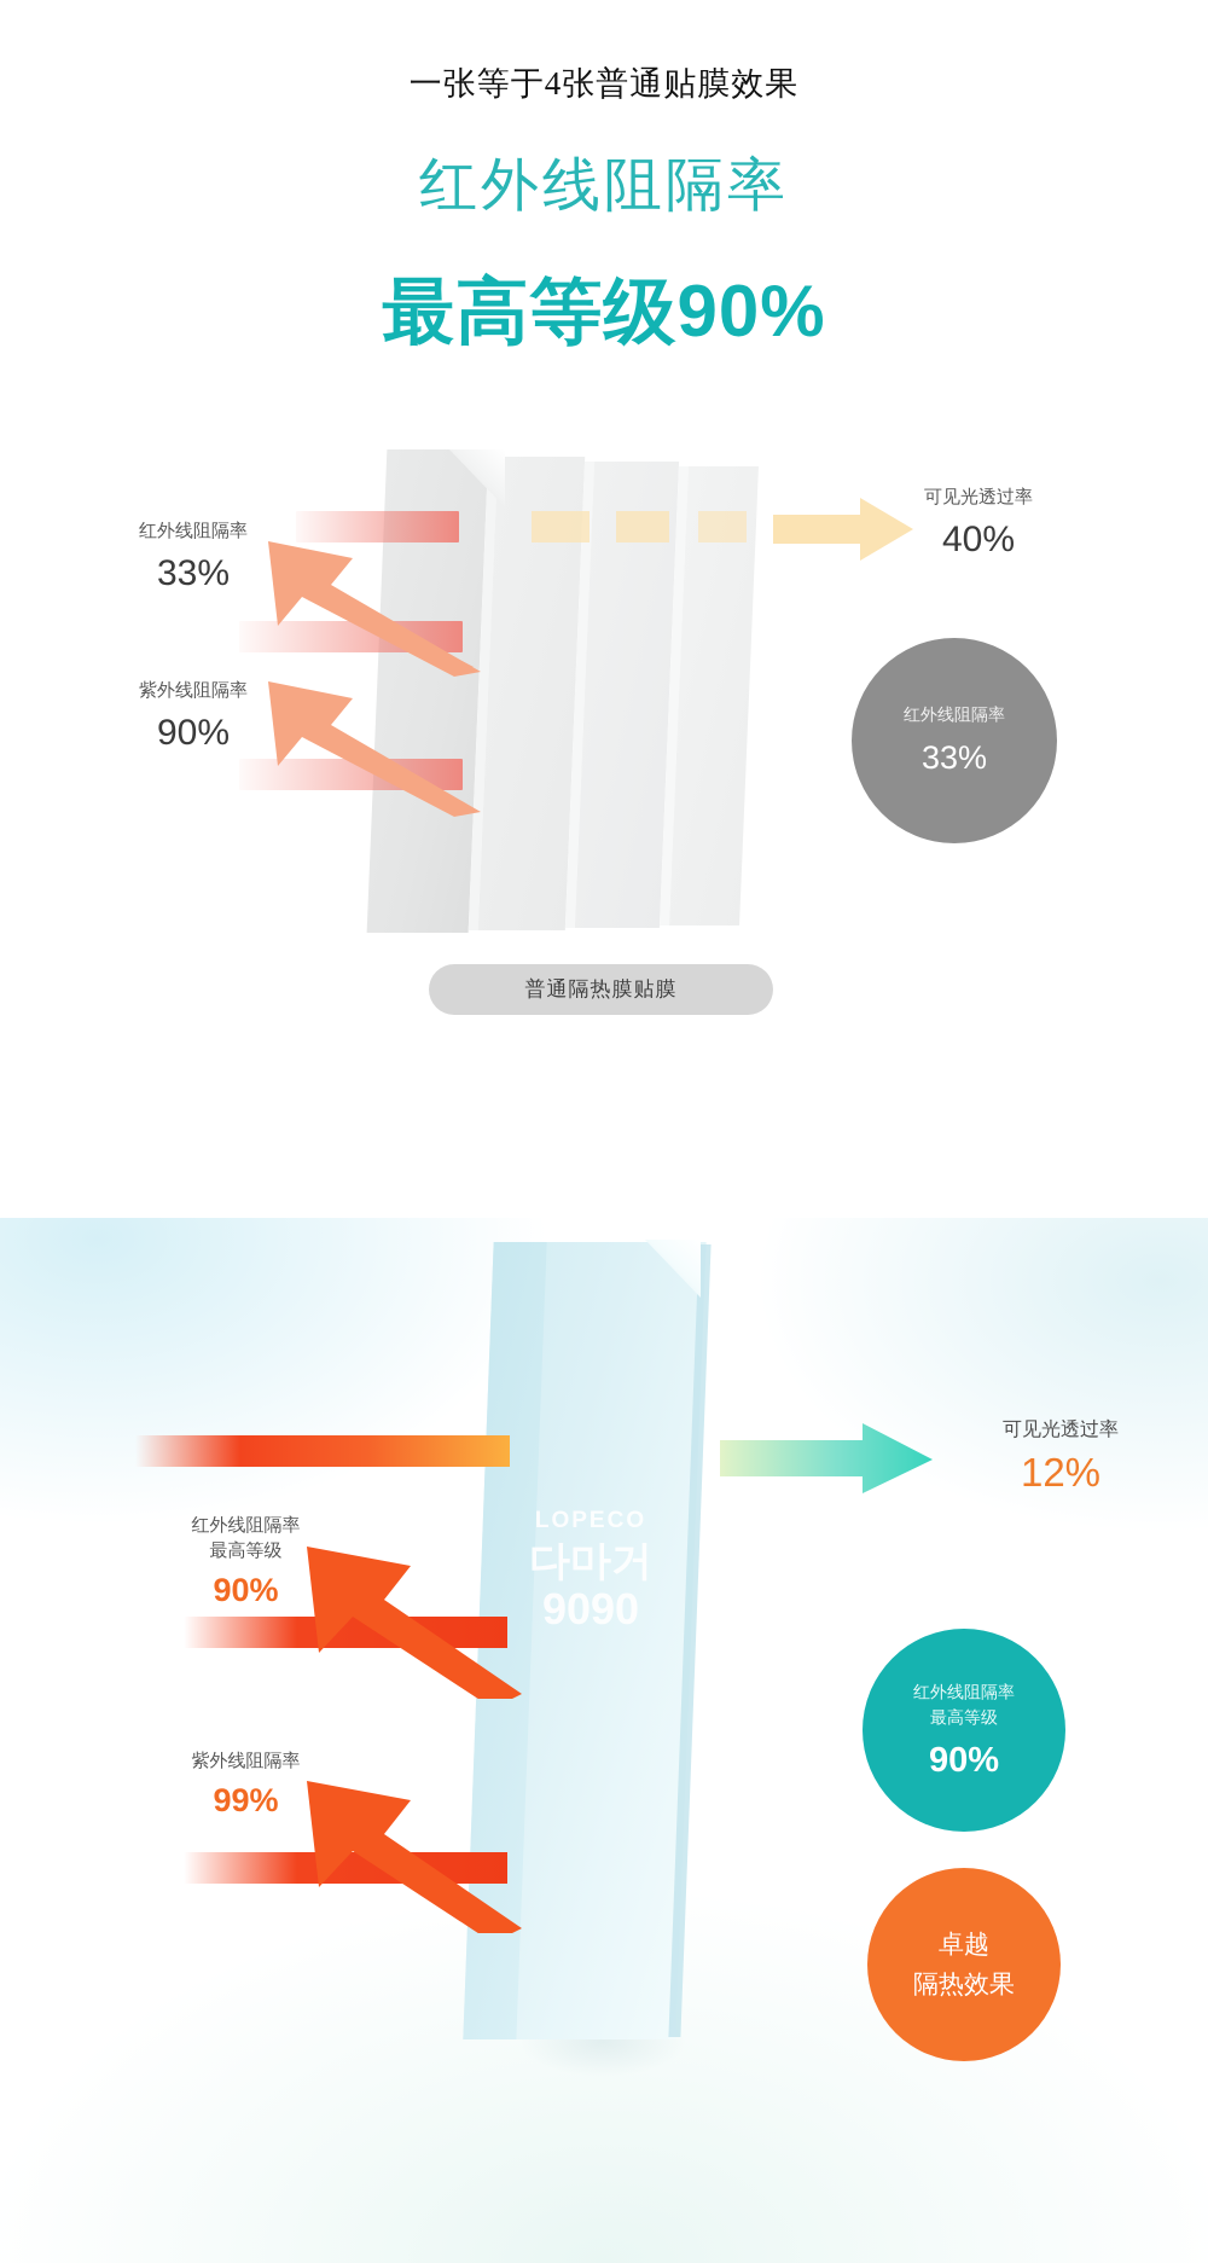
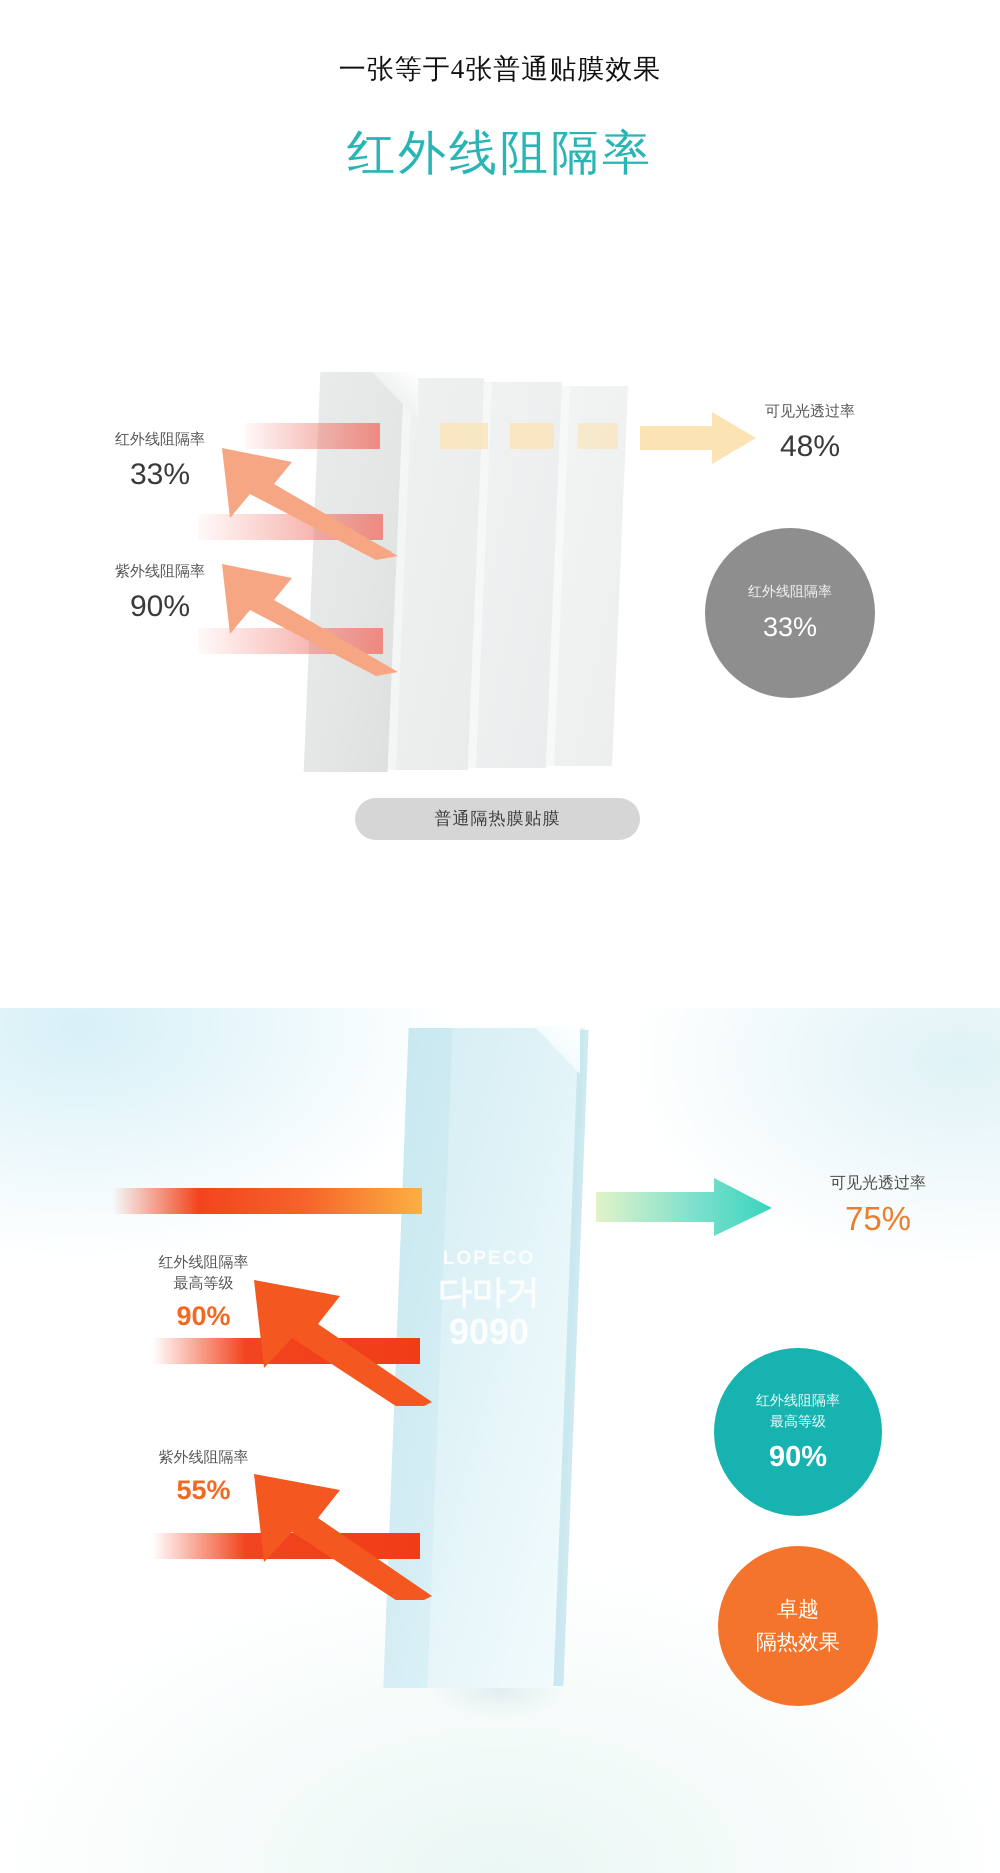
  一张等于4张普通贴膜效果
  红外线阻隔率
- 最高等级90%
  红外线阻隔率
  33%
  紫外线阻隔率
  90%
  可见光透过率
- 40%
+ 48%
  红外线阻隔率
  33%
  普通隔热膜贴膜
  LOPECO
  다마거
  9090
  红外线阻隔率
  最高等级
  90%
  紫外线阻隔率
- 99%
+ 55%
  可见光透过率
- 12%
+ 75%
  红外线阻隔率
  最高等级
  90%
  卓越
  隔热效果
